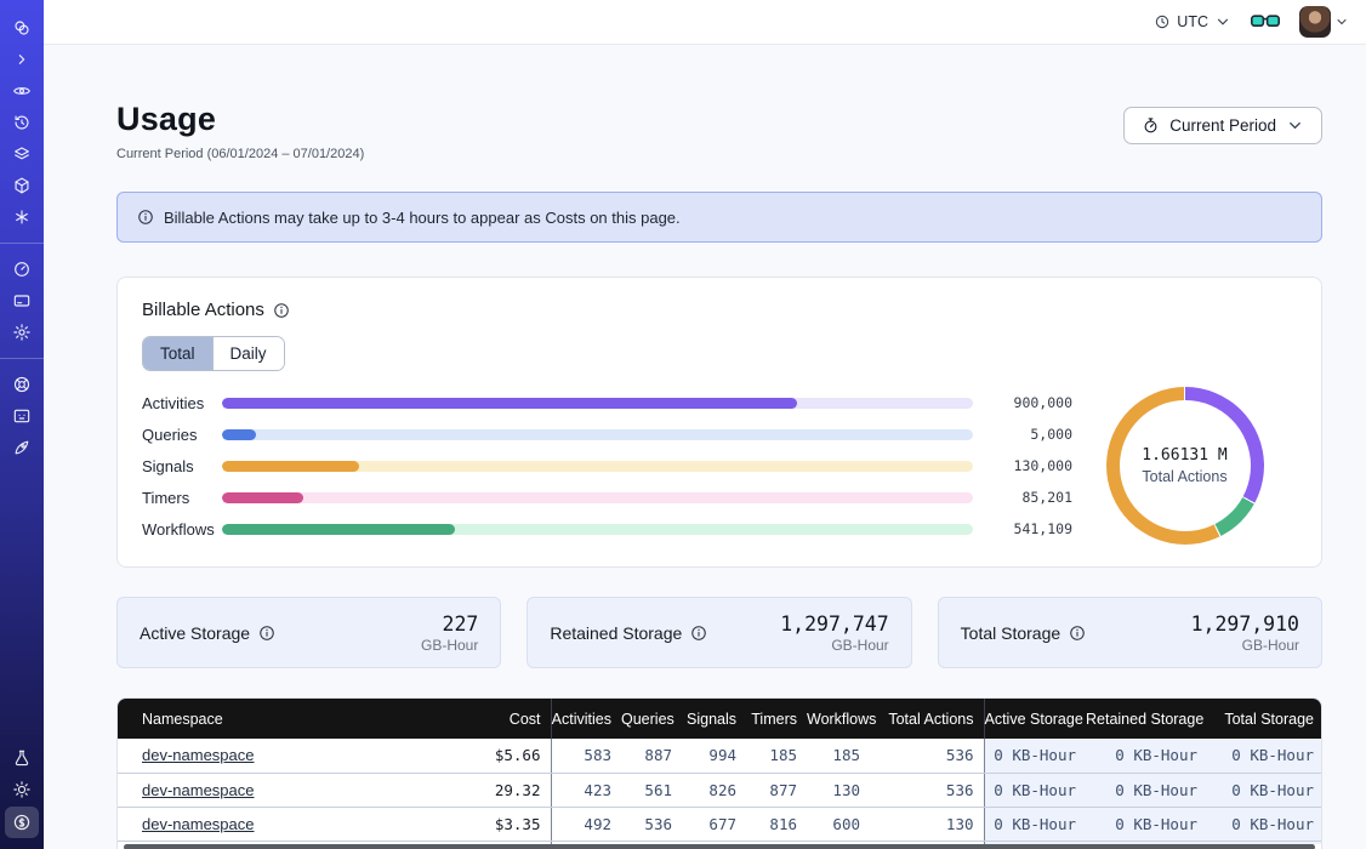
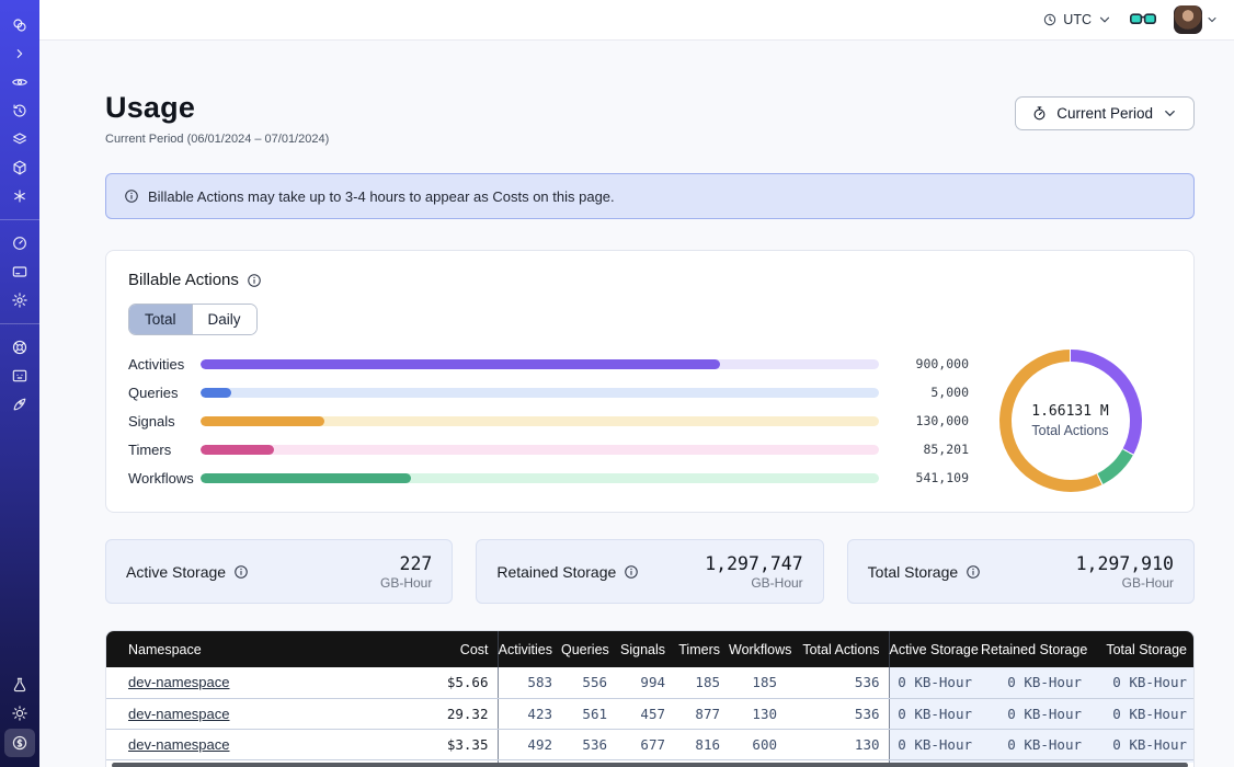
  UTC
  Usage
  Current Period (06/01/2024 – 07/01/2024)
  Current Period
  Billable Actions may take up to 3-4 hours to appear as Costs on this page.
  Billable Actions
  Total
  Daily
  Activities
  900,000
  Queries
  5,000
  Signals
  130,000
  Timers
  85,201
  Workflows
  541,109
  1.66131 M
  Total Actions
  Active Storage
  227
  GB-Hour
  Retained Storage
  1,297,747
  GB-Hour
  Total Storage
  1,297,910
  GB-Hour
  Namespace	Cost	Activities	Queries	Signals	Timers	Workflows	Total Actions	Active Storage	Retained Storage	Total Storage
- dev-namespace	$5.66	583	887	994	185	185	536	0 KB-Hour	0 KB-Hour	0 KB-Hour
+ dev-namespace	$5.66	583	556	994	185	185	536	0 KB-Hour	0 KB-Hour	0 KB-Hour
- dev-namespace	29.32	423	561	826	877	130	536	0 KB-Hour	0 KB-Hour	0 KB-Hour
+ dev-namespace	29.32	423	561	457	877	130	536	0 KB-Hour	0 KB-Hour	0 KB-Hour
  dev-namespace	$3.35	492	536	677	816	600	130	0 KB-Hour	0 KB-Hour	0 KB-Hour
